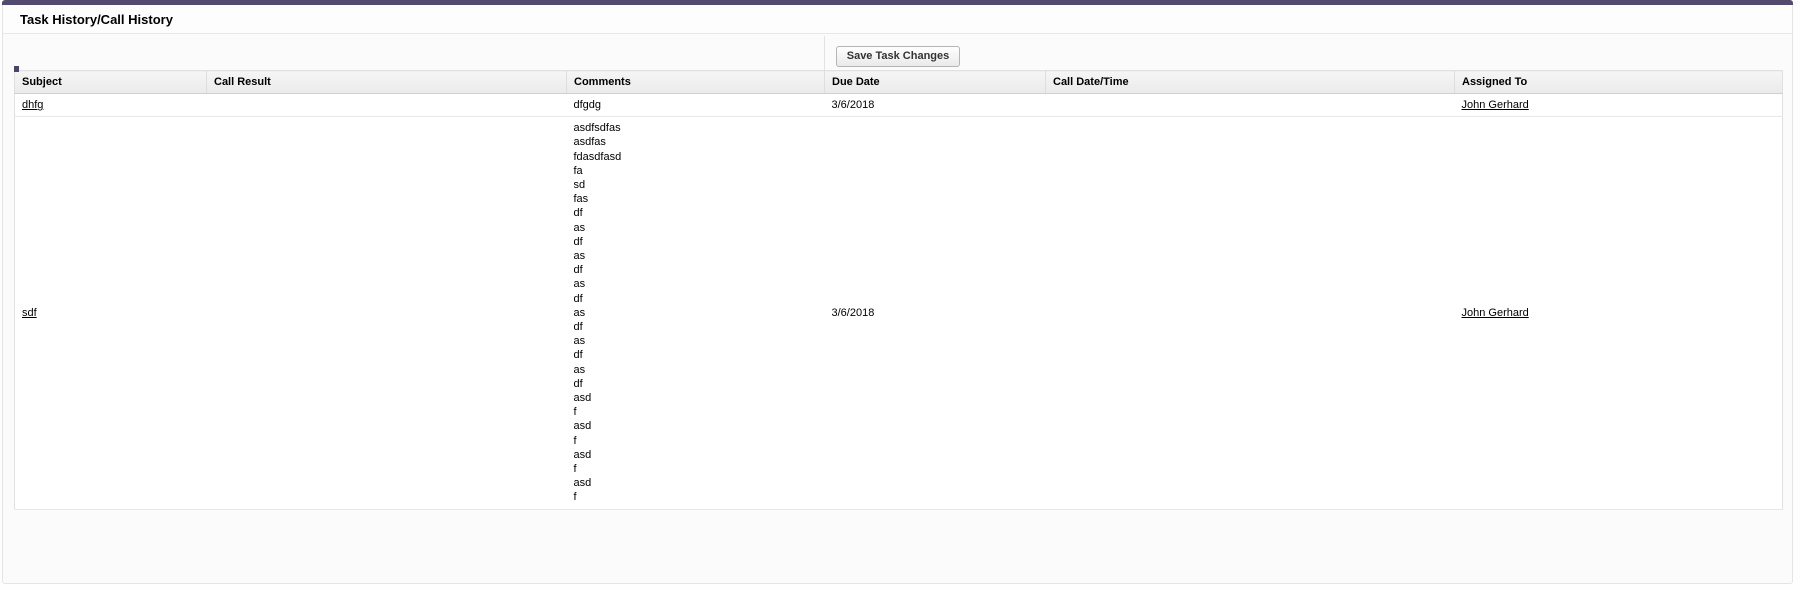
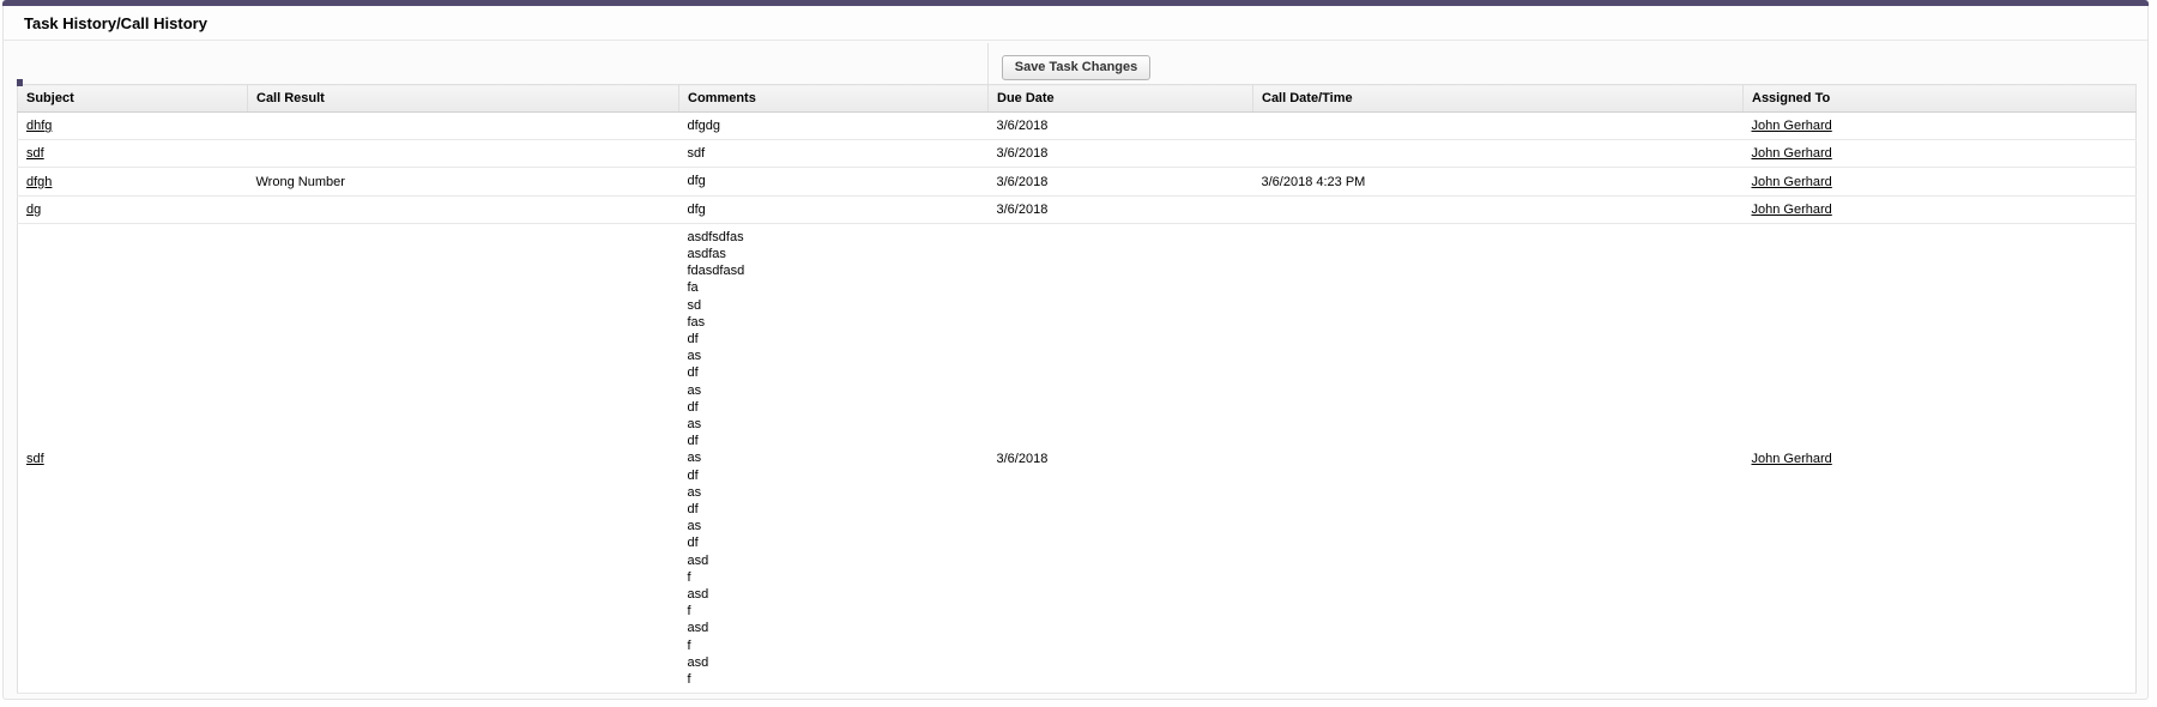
  Task History/Call History
  Save Task Changes
  Subject	Call Result	Comments	Due Date	Call Date/Time	Assigned To
  dhfg		dfgdg	3/6/2018		John Gerhard
+ sdf		sdf	3/6/2018		John Gerhard
+ dfgh	Wrong Number	dfg	3/6/2018	3/6/2018 4:23 PM	John Gerhard
+ dg		dfg	3/6/2018		John Gerhard
  sdf		asdfsdfas asdfas fdasdfasd fa sd fas df as df as df as df as df as df as df asd f asd f asd f asd f	3/6/2018		John Gerhard
